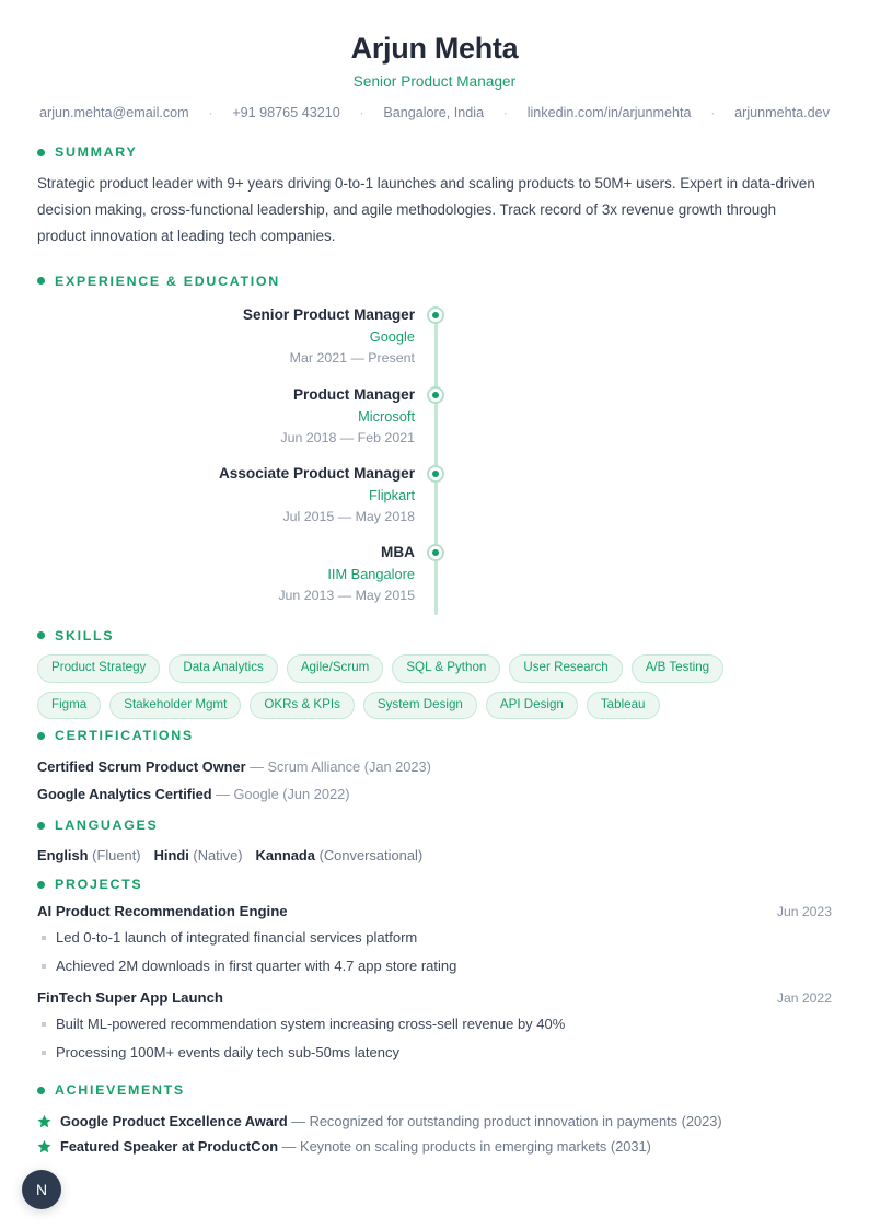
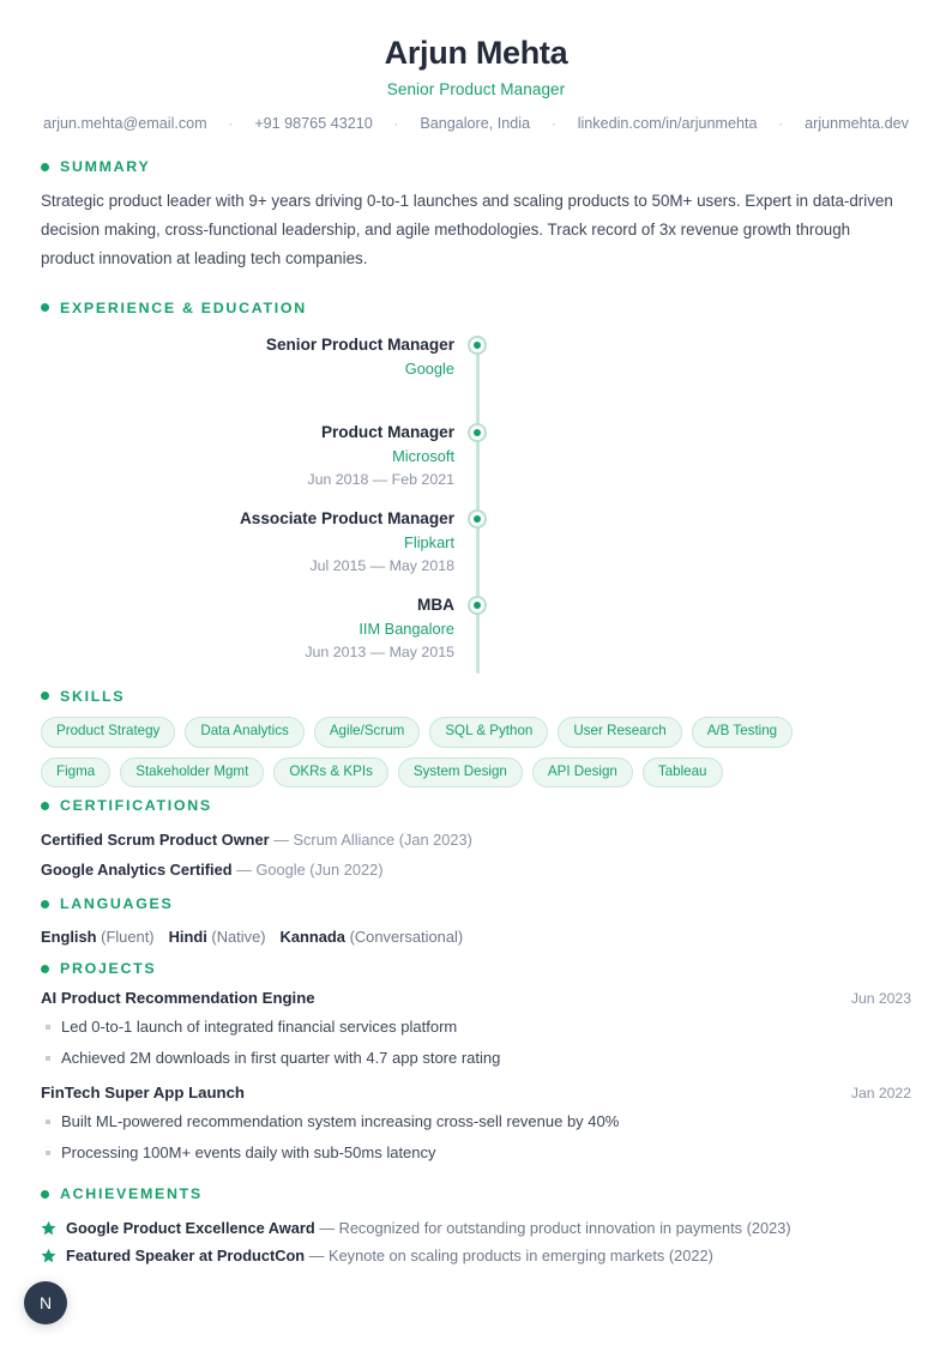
  Arjun Mehta
  Senior Product Manager
  arjun.mehta@email.com
  ·
  +91 98765 43210
  ·
  Bangalore, India
  ·
  linkedin.com/in/arjunmehta
  ·
  arjunmehta.dev
  SUMMARY
  Strategic product leader with 9+ years driving 0-to-1 launches and scaling products to 50M+ users. Expert in data-driven decision making, cross-functional leadership, and agile methodologies. Track record of 3x revenue growth through product innovation at leading tech companies.
  EXPERIENCE & EDUCATION
  Senior Product Manager
  Google
- Mar 2021 — Present
  Product Manager
  Microsoft
  Jun 2018 — Feb 2021
  Associate Product Manager
  Flipkart
  Jul 2015 — May 2018
  MBA
  IIM Bangalore
  Jun 2013 — May 2015
  SKILLS
  Product Strategy
  Data Analytics
  Agile/Scrum
  SQL & Python
  User Research
  A/B Testing
  Figma
  Stakeholder Mgmt
  OKRs & KPIs
  System Design
  API Design
  Tableau
  CERTIFICATIONS
  Certified Scrum Product Owner — Scrum Alliance (Jan 2023)
  Google Analytics Certified — Google (Jun 2022)
  LANGUAGES
  English (Fluent) Hindi (Native) Kannada (Conversational)
  PROJECTS
  AI Product Recommendation Engine
  Jun 2023
  Led 0-to-1 launch of integrated financial services platform
  Achieved 2M downloads in first quarter with 4.7 app store rating
  FinTech Super App Launch
  Jan 2022
  Built ML-powered recommendation system increasing cross-sell revenue by 40%
- Processing 100M+ events daily tech sub-50ms latency
+ Processing 100M+ events daily with sub-50ms latency
  ACHIEVEMENTS
  Google Product Excellence Award — Recognized for outstanding product innovation in payments (2023)
- Featured Speaker at ProductCon — Keynote on scaling products in emerging markets (2031)
+ Featured Speaker at ProductCon — Keynote on scaling products in emerging markets (2022)
  N
